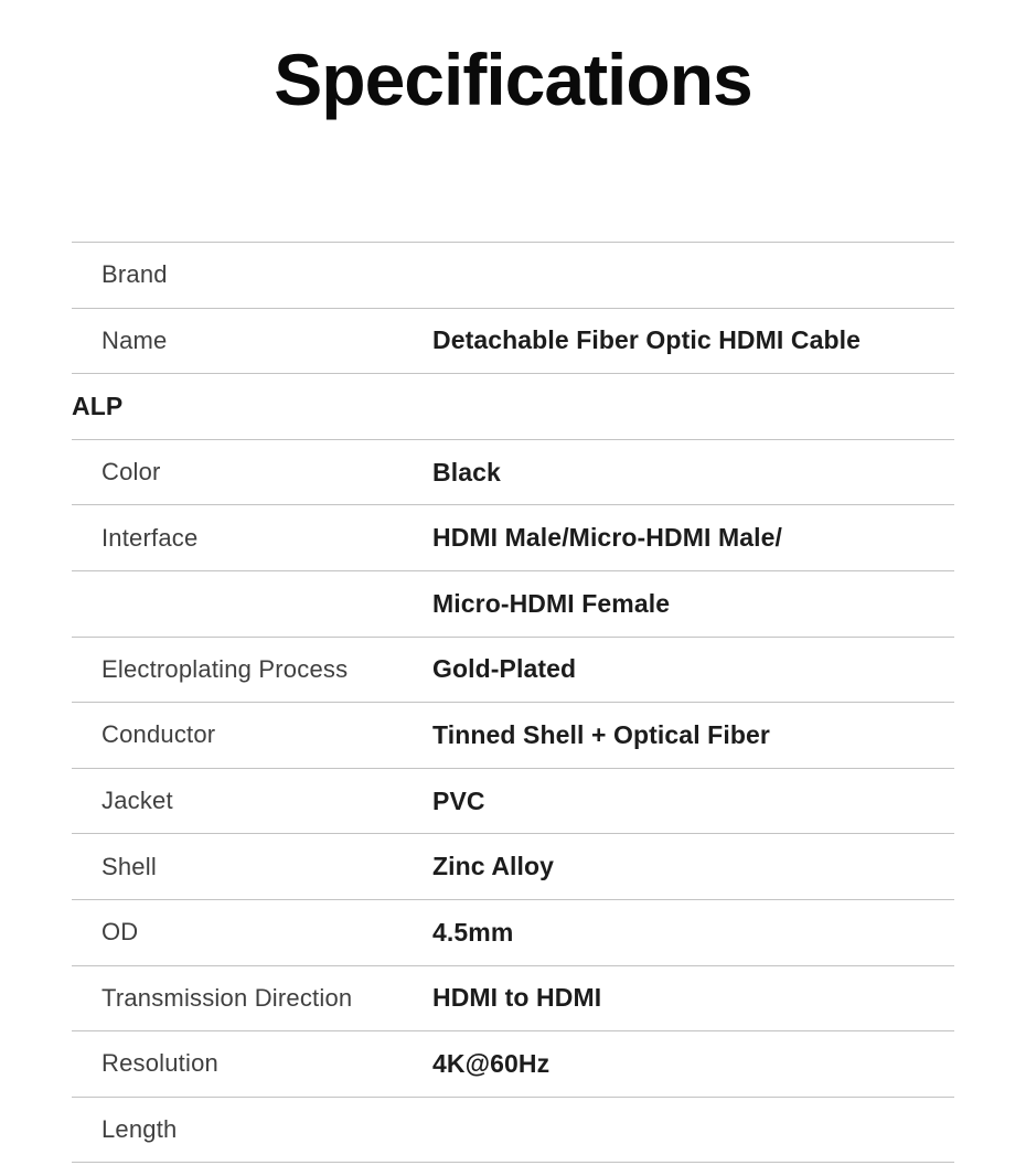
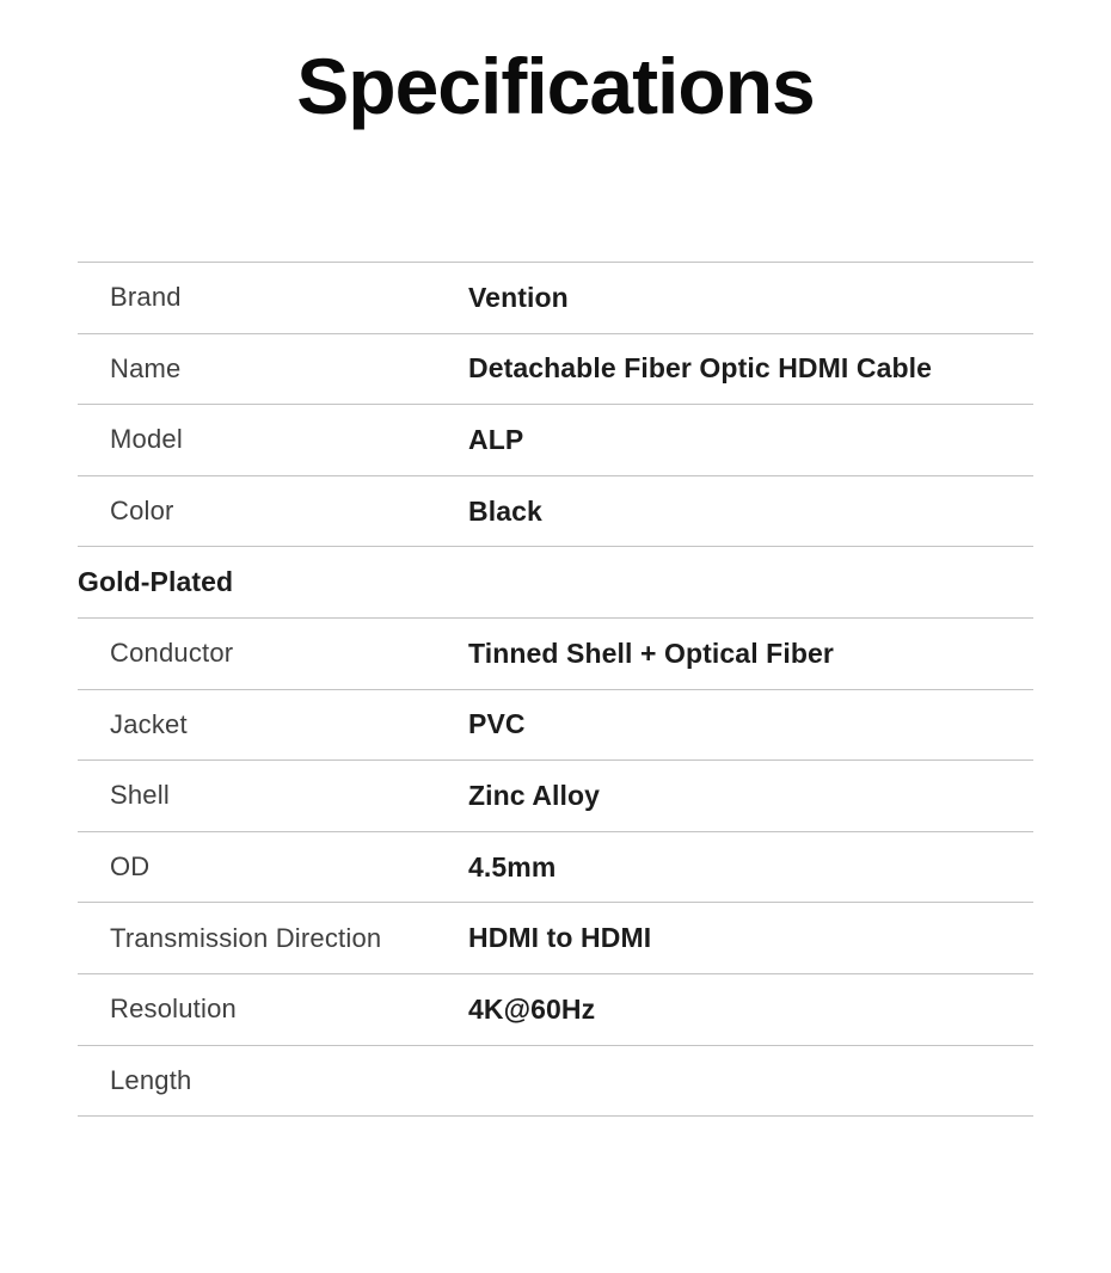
  Specifications
  Brand
+ Vention
  Name
  Detachable Fiber Optic HDMI Cable
+ Model
  ALP
  Color
  Black
- Interface
- HDMI Male/Micro-HDMI Male/
- Micro-HDMI Female
- Electroplating Process
  Gold-Plated
  Conductor
  Tinned Shell + Optical Fiber
  Jacket
  PVC
  Shell
  Zinc Alloy
  OD
  4.5mm
  Transmission Direction
  HDMI to HDMI
  Resolution
  4K@60Hz
  Length
